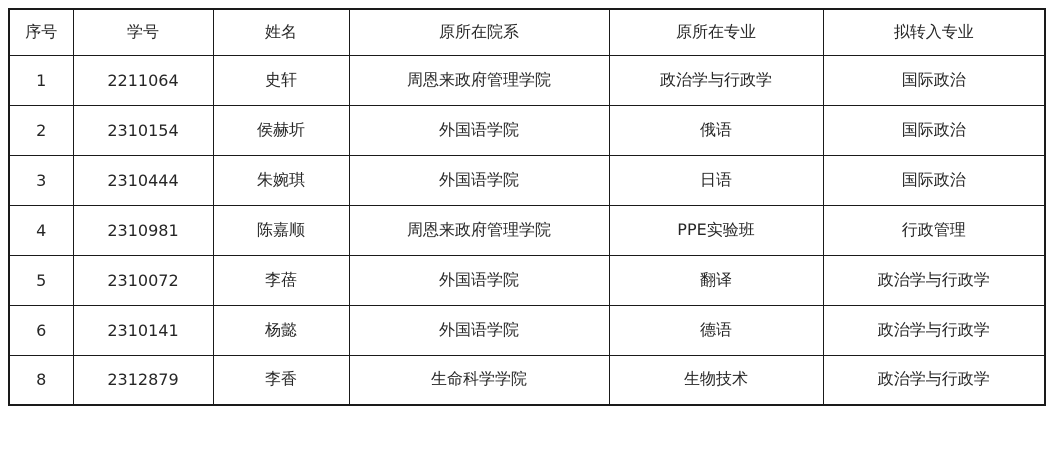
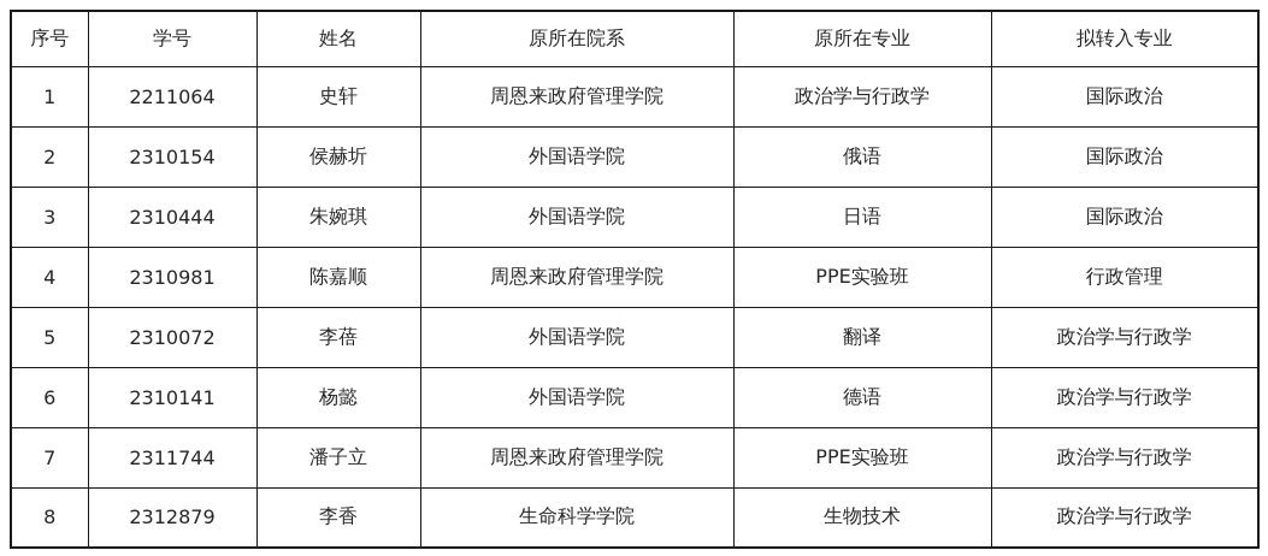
  序号	学号	姓名	原所在院系	原所在专业	拟转入专业
  1	2211064	史轩	周恩来政府管理学院	政治学与行政学	国际政治
  2	2310154	侯赫圻	外国语学院	俄语	国际政治
  3	2310444	朱婉琪	外国语学院	日语	国际政治
  4	2310981	陈嘉顺	周恩来政府管理学院	PPE实验班	行政管理
  5	2310072	李蓓	外国语学院	翻译	政治学与行政学
  6	2310141	杨懿	外国语学院	德语	政治学与行政学
+ 7	2311744	潘子立	周恩来政府管理学院	PPE实验班	政治学与行政学
  8	2312879	李香	生命科学学院	生物技术	政治学与行政学
